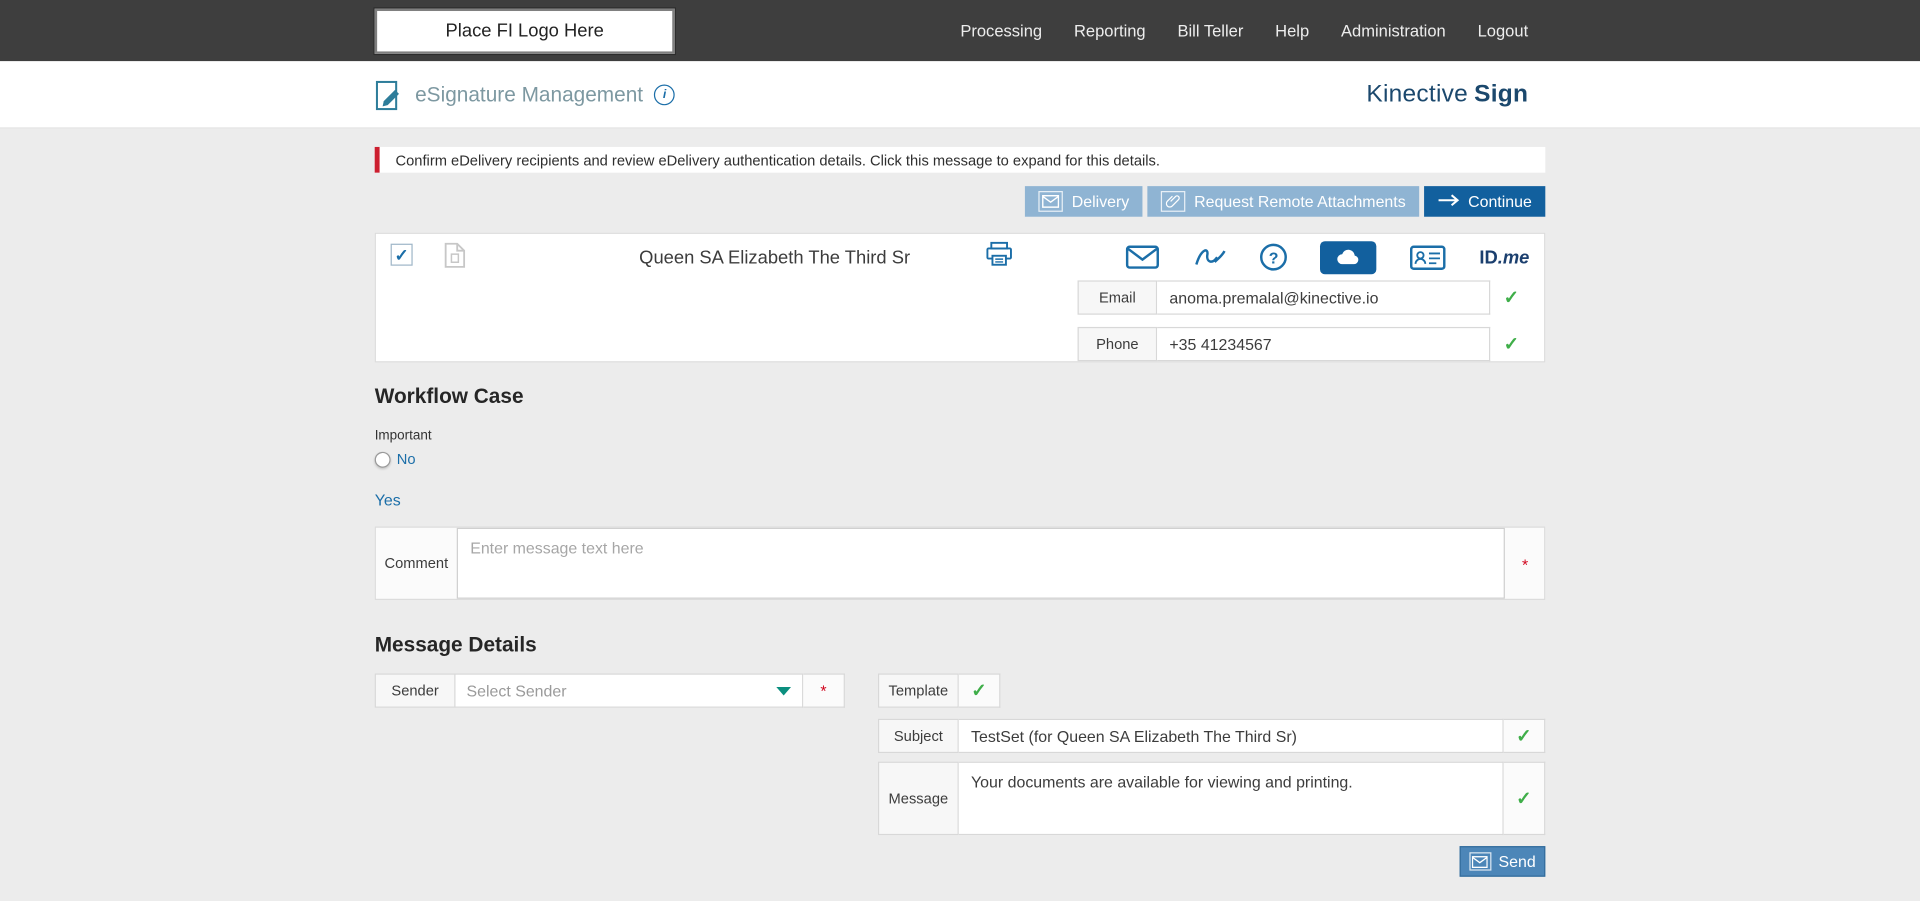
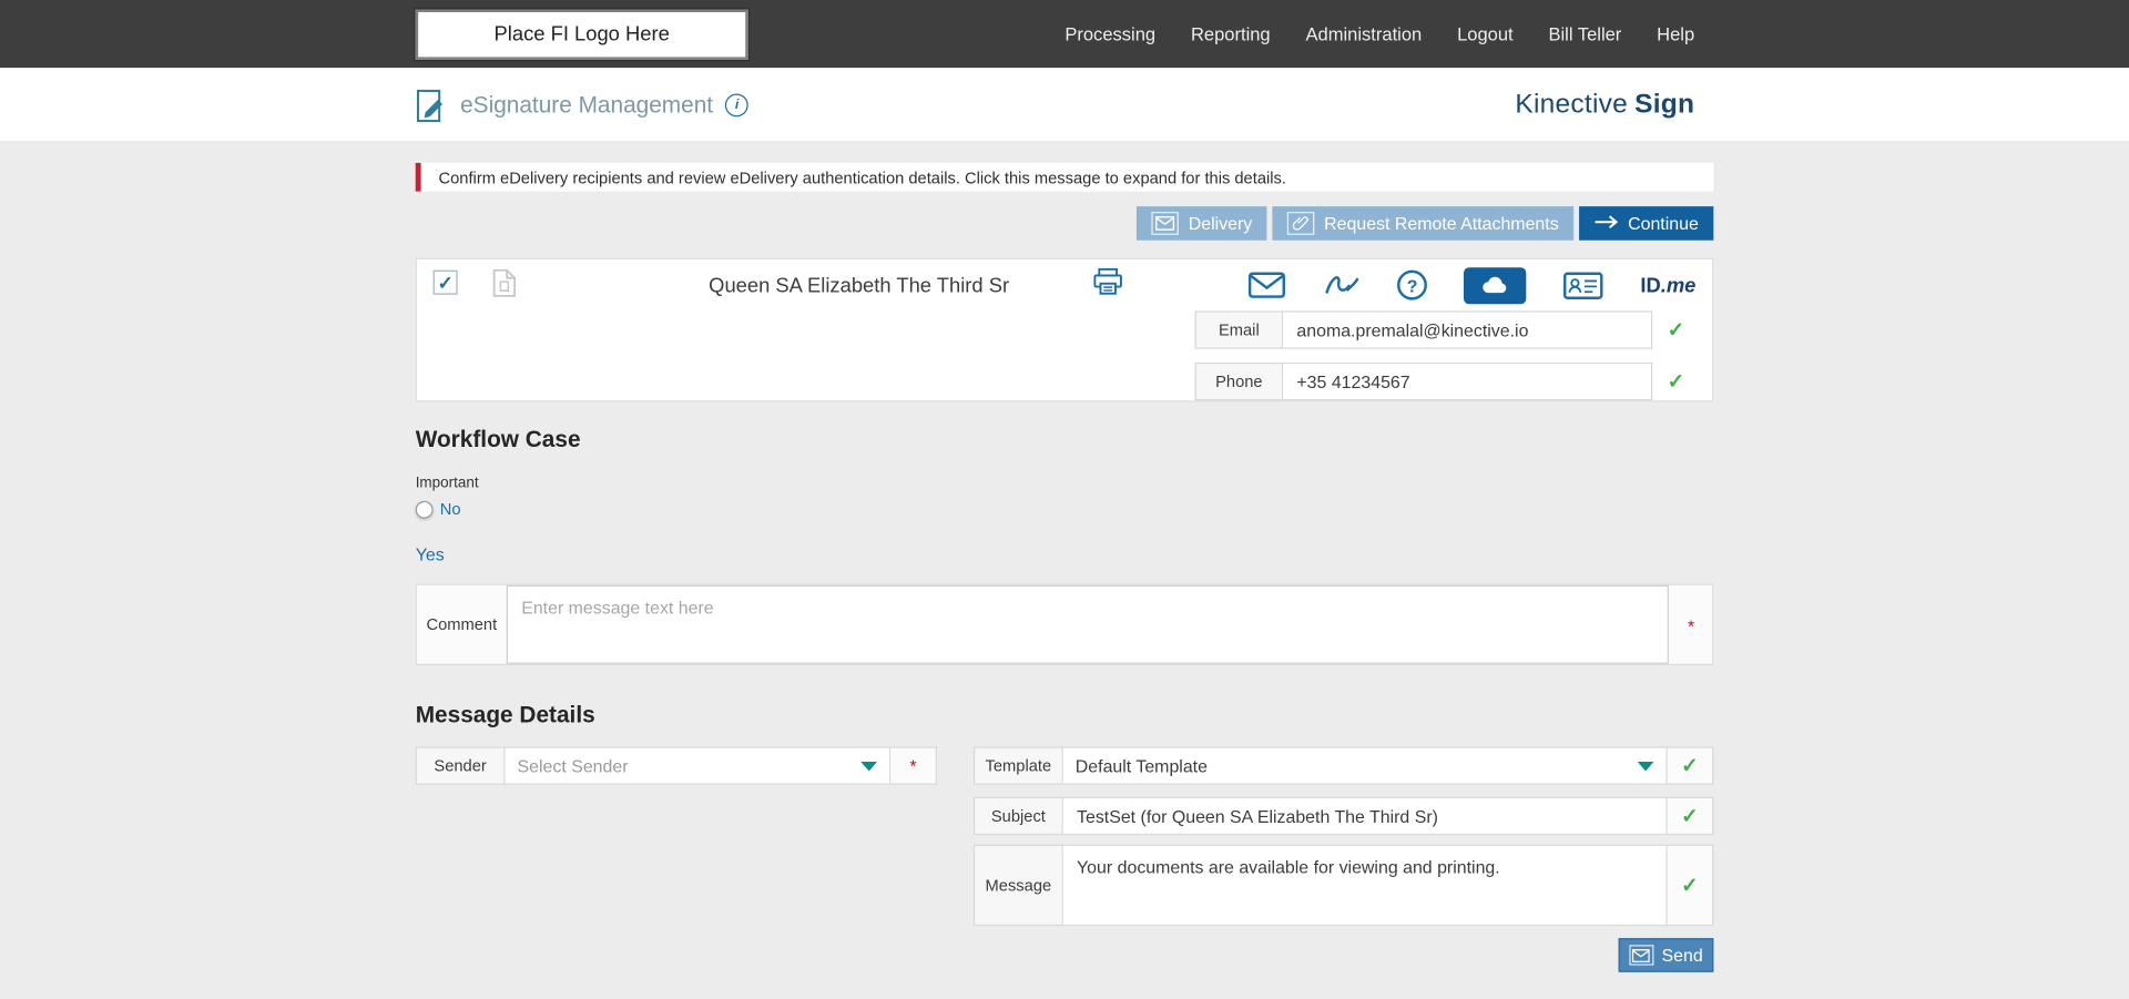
  Place FI Logo Here
  Processing
  Reporting
- Bill Teller
+ Administration
- Help
+ Logout
- Administration
+ Bill Teller
- Logout
+ Help
  eSignature Management
  i
  Kinective
  Sign
  Confirm eDelivery recipients and review eDelivery authentication details. Click this message to expand for this details.
  Delivery
  Request Remote Attachments
  Continue
  ✓
  Queen SA Elizabeth The Third Sr
  ?
  ID.me
  Email
  anoma.premalal@kinective.io
  ✓
  Phone
  +35 41234567
  ✓
  Workflow Case
  Important
  No
  Yes
  Comment
  Enter message text here
  *
  Message Details
  Sender
  Select Sender
  *
  Template
+ Default Template
  ✓
  Subject
  TestSet (for Queen SA Elizabeth The Third Sr)
  ✓
  Message
  Your documents are available for viewing and printing.
  ✓
  Send
